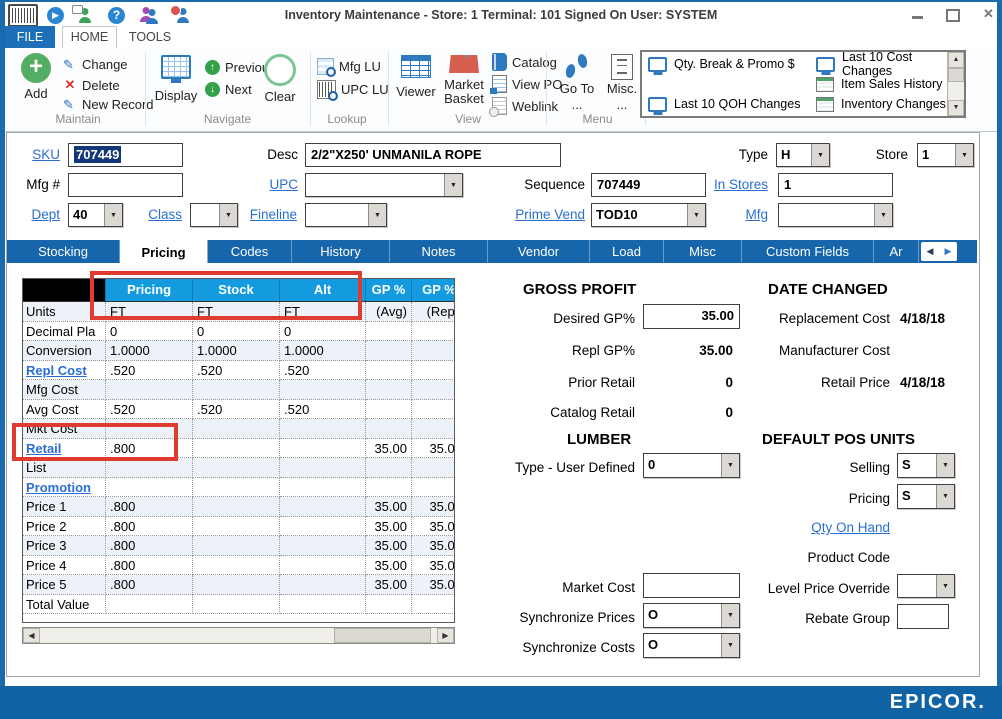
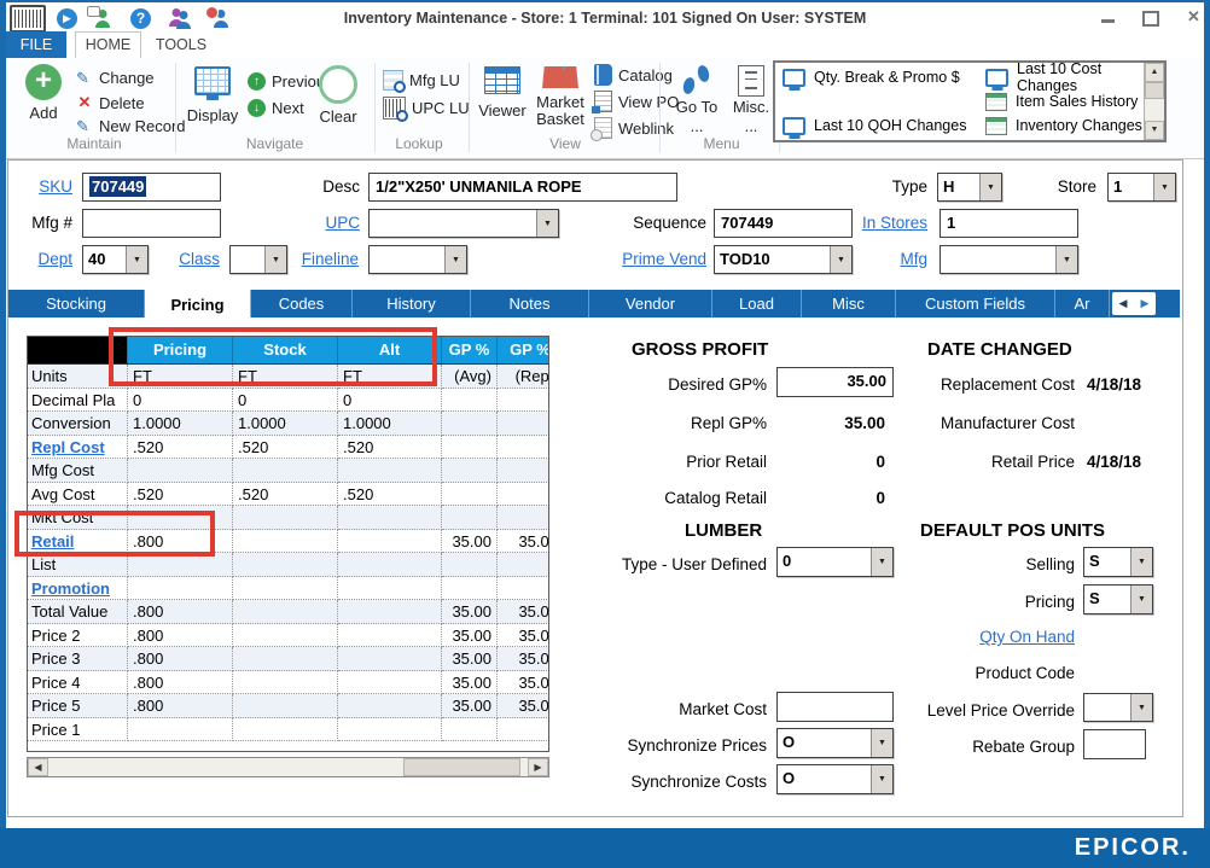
  ▶
  ?
  Inventory Maintenance - Store: 1 Terminal: 101 Signed On User: SYSTEM
  ✕
  FILE
  HOME
  TOOLS
  +
  Add
  ✎
  Change
  ✕
  Delete
  ✎
  New Recod
  Maintain
  Display
  ↑
  Previo
  ↓
  Next
  Clear
  Navigate
  Mfg LU
  UPC LU
  Lookup
  Viewer
  Market Basket
  Catalg
  View PO
  Weblink
  View
  Go To
  ...
  Misc.
  ...
  Menu
  Qty. Break & Promo $
  Last 10 QOH Changes
  Last 10 Cost Changes
  Item Sales History
  Inventory Changes
  SKU
  707449
  Desc
- 2/2"X250' UNMANILA ROPE
+ 1/2"X250' UNMANILA ROPE
  Type
  H
  Store
  1
  Mfg #
  UPC
  Sequence
  707449
  In Stores
  1
  Dept
  40
  Class
  Fineline
  Prime Vend
  TOD10
  Mfg
  Stocking
  Pricing
  Codes
  History
  Notes
  Vendor
  Load
  Misc
  Custom Fields
  Ar
  ◀
  ▶
  Pricing
  Stock
  Alt
  GP %
  GP %
  Units
  FT
  FT
  FT
  (Avg)
  Decimal Pla
  0
  0
  0
  Conversion
  1.0000
  1.0000
  1.0000
  Repl Cost
  .520
  .520
  .520
  Mfg Cost
  Avg Cost
  .520
  .520
  .520
  Mkt Cost
  Retail
  .800
  35.00
  35.0
  List
  Promotion
- Price 1
+ Total Value
  .800
  35.00
  35.0
  Price 2
  .800
  35.00
  35.0
  Price 3
  .800
  35.00
  35.0
  Price 4
  .800
  35.00
  35.0
  Price 5
  .800
  35.00
  35.0
- Total Value
+ Price 1
  ◀
  ▶
  GROSS PROFIT
  Desired GP%
  35.00
  Repl GP%
  35.00
  Prior Retail
  0
  Catalog Retail
  0
  DATE CHANGED
  Replacement Cost
  4/18/18
  Manufacturer Cost
  Retail Price
  4/18/18
  LUMBER
  Type - User Defined
  0
  DEFAULT POS UNITS
  Selling
  S
  Pricing
  S
  Qty On Hand
  Product Code
  Market Cost
  Synchronize Prices
  O
  Synchronize Costs
  O
  Level Price Override
  Rebate Group
  EPICOR.
